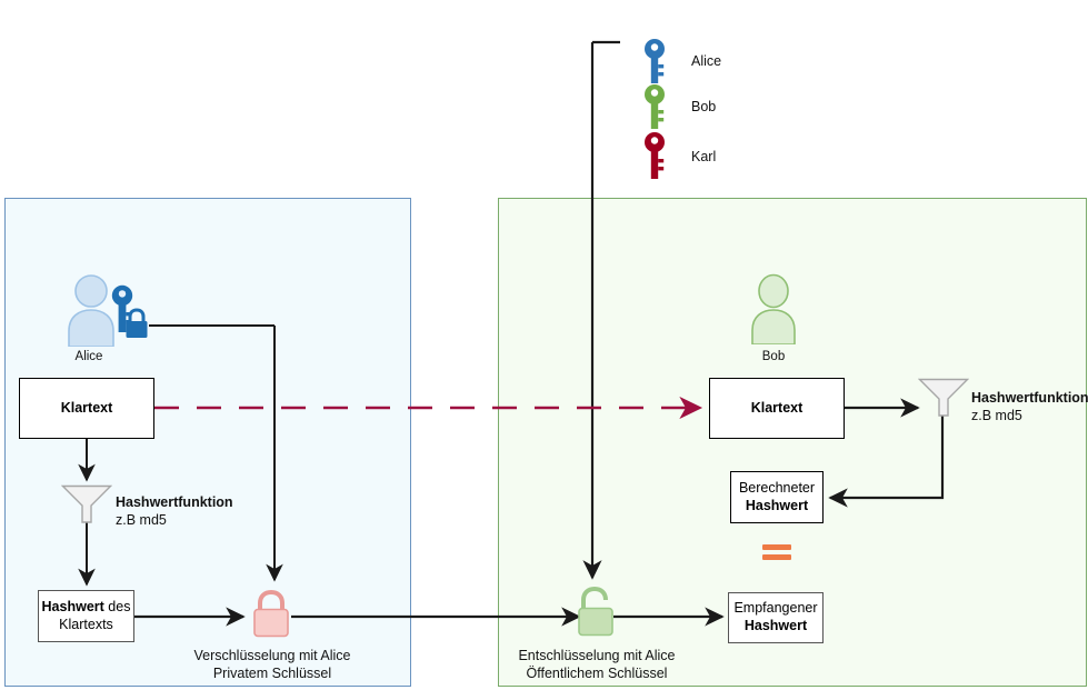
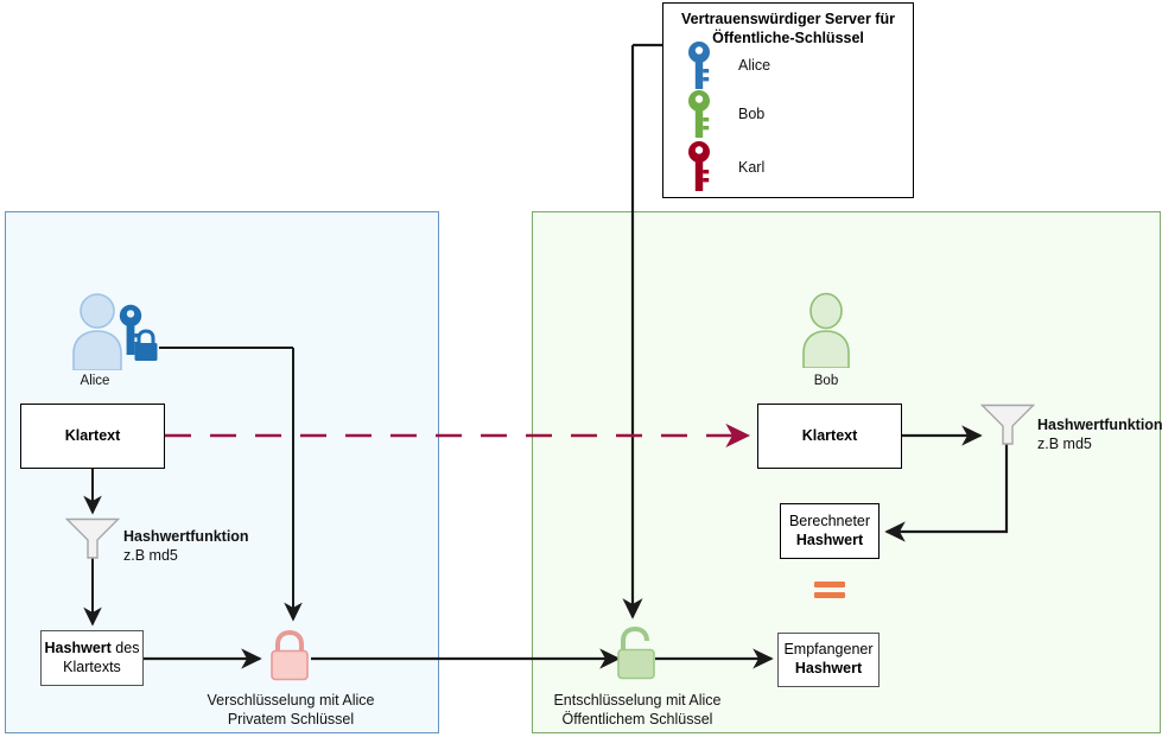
+ Vertrauenswürdiger Server für
+ Öffentliche-Schlüssel
  Alice
  Bob
  Karl
  Alice
  Klartext
  Hashwertfunktion
  z.B md5
  Hashwert des
  Klartexts
  Verschlüsselung mit Alice
  Privatem Schlüssel
  Bob
  Klartext
  Hashwertfunktion
  z.B md5
  Berechneter
  Hashwert
  Empfangener
  Hashwert
  Entschlüsselung mit Alice
  Öffentlichem Schlüssel
